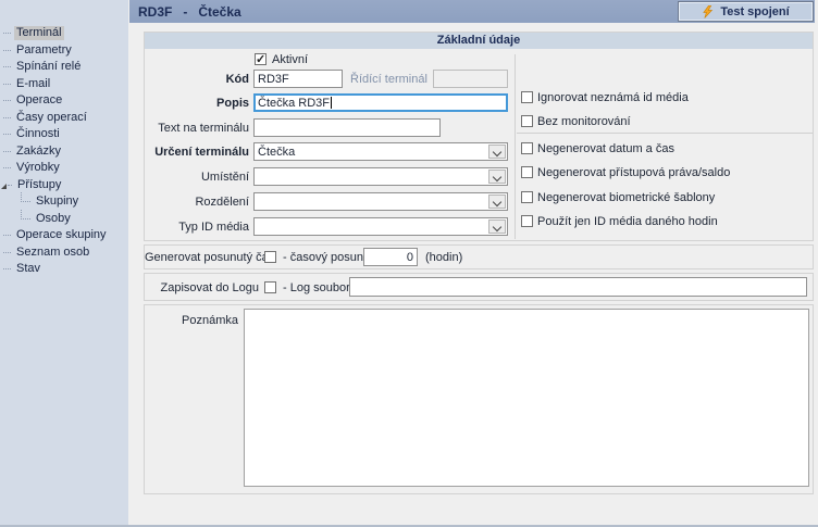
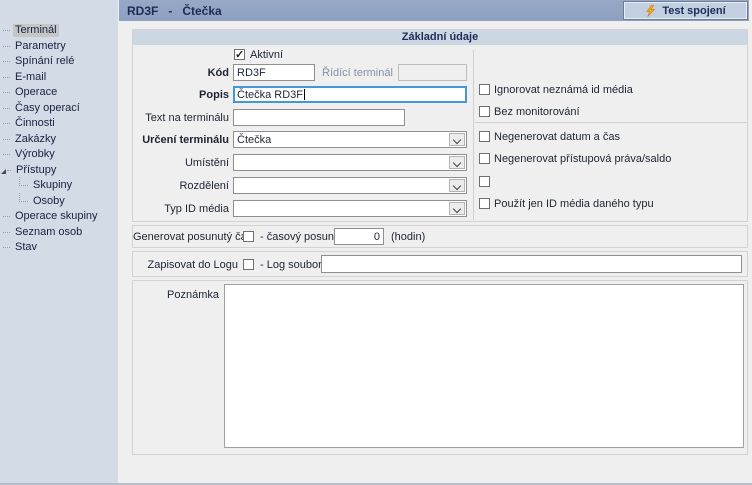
  Terminál
  Parametry
  Spínání relé
  E-mail
  Operace
  Časy operací
  Činnosti
  Zakázky
  Výrobky
  Přístupy
  Skupiny
  Osoby
  Operace skupiny
  Seznam osob
  Stav
  RD3F
  -
  Čtečka
  Test spojení
  Základní údaje
  Aktivní
  Kód
  RD3F
  Řídící terminál
  Popis
  Čtečka RD3F
  Text na terminálu
  Určení terminálu
  Čtečka
  Umístění
  Rozdělení
  Typ ID média
  Ignorovat neznámá id média
  Bez monitorování
  Negenerovat datum a čas
  Negenerovat přístupová práva/saldo
- Negenerovat biometrické šablony
- Použít jen ID média daného hodin
+ Použít jen ID média daného typu
  Generovat posunutý č
  - časový posun
  0
  (hodin)
  Zapisovat do Logu
  - Log soubor
  Poznámka
